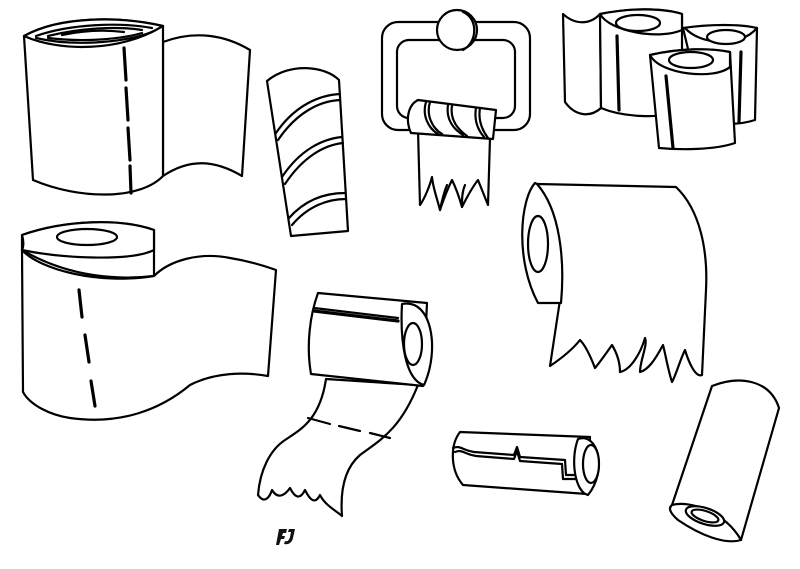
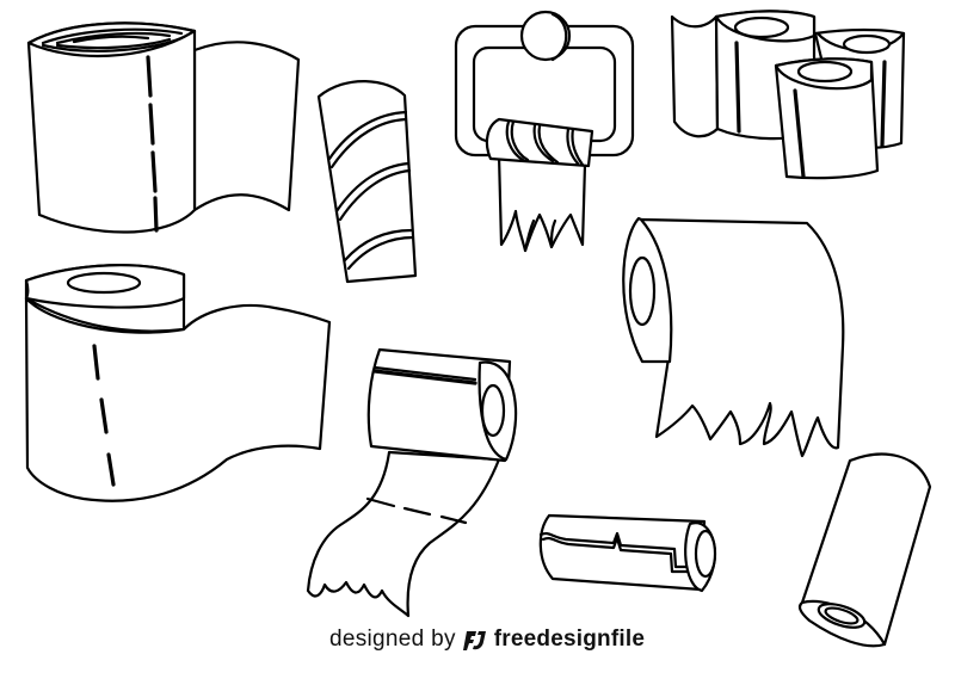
+ designed by
+ freedesignfile
